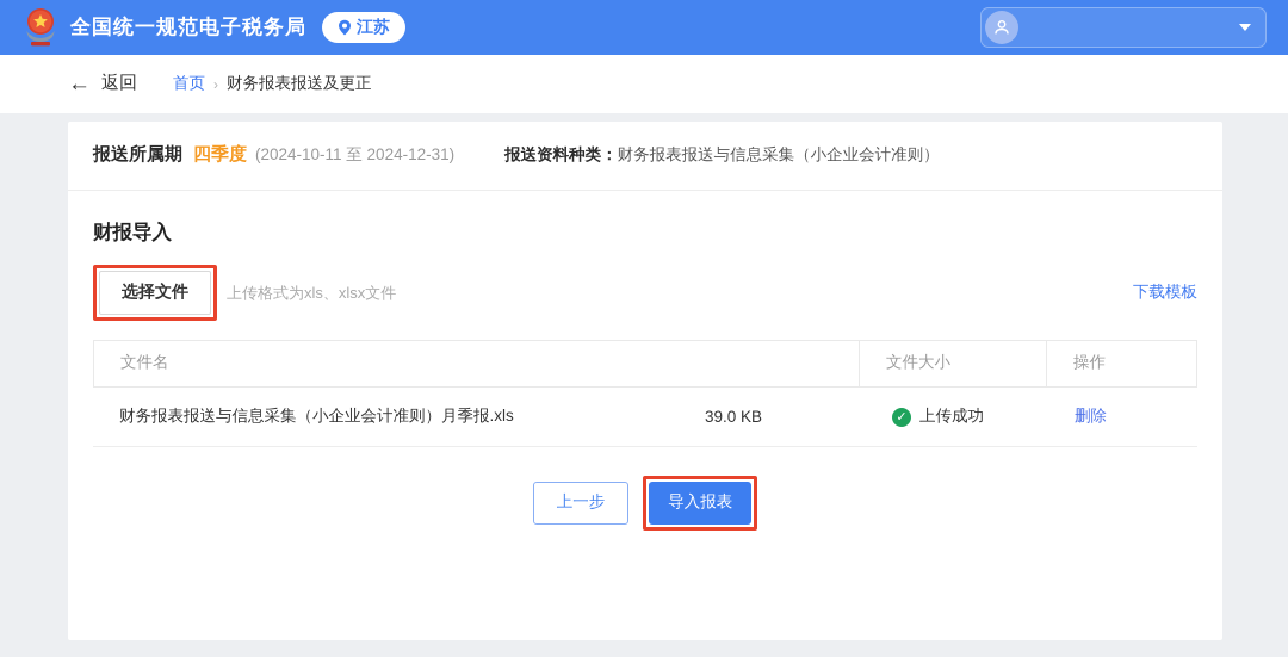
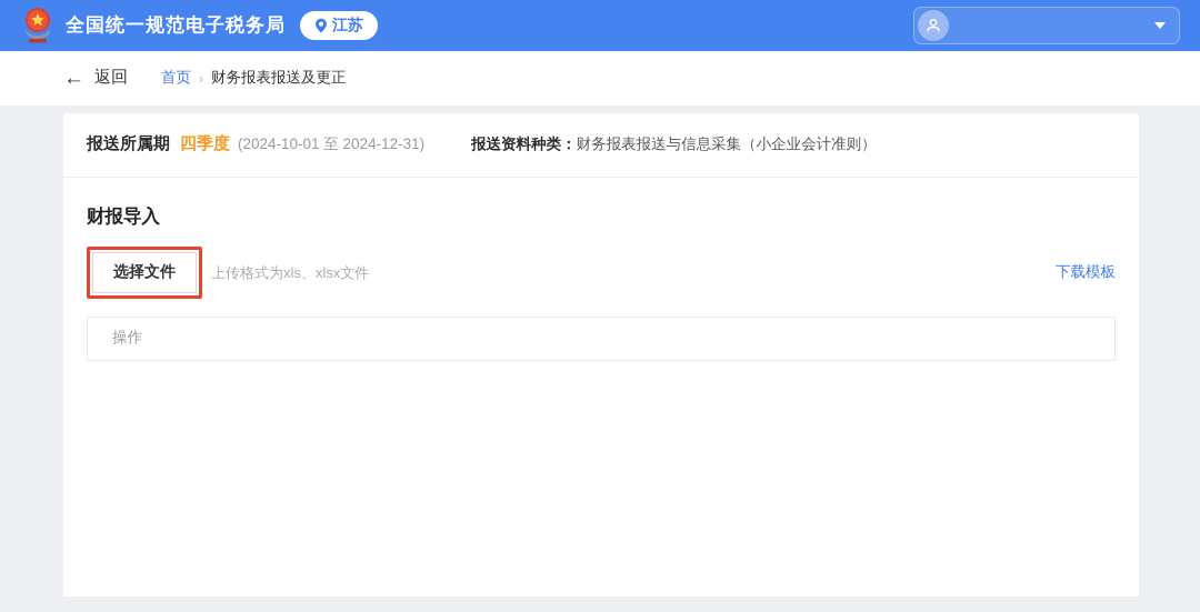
  全国统一规范电子税务局
  江苏
  ←
  返回
  首页
  ›
  财务报表报送及更正
  报送所属期
  四季度
- (2024-10-11 至 2024-12-31)
+ (2024-10-01 至 2024-12-31)
  报送资料种类：
  财务报表报送与信息采集（小企业会计准则）
  财报导入
  选择文件
  上传格式为xls、xlsx文件
  下载模板
- 文件名
- 文件大小
  操作
- 财务报表报送与信息采集（小企业会计准则）月季报.xls
- 39.0 KB
- ✓
- 上传成功
- 删除
- 上一步
- 导入报表
